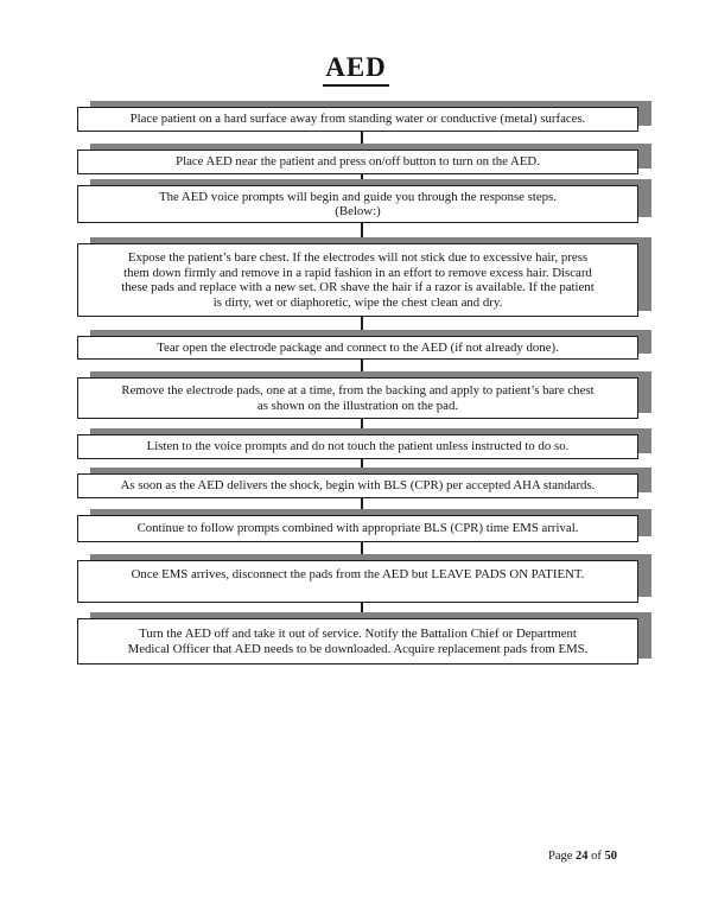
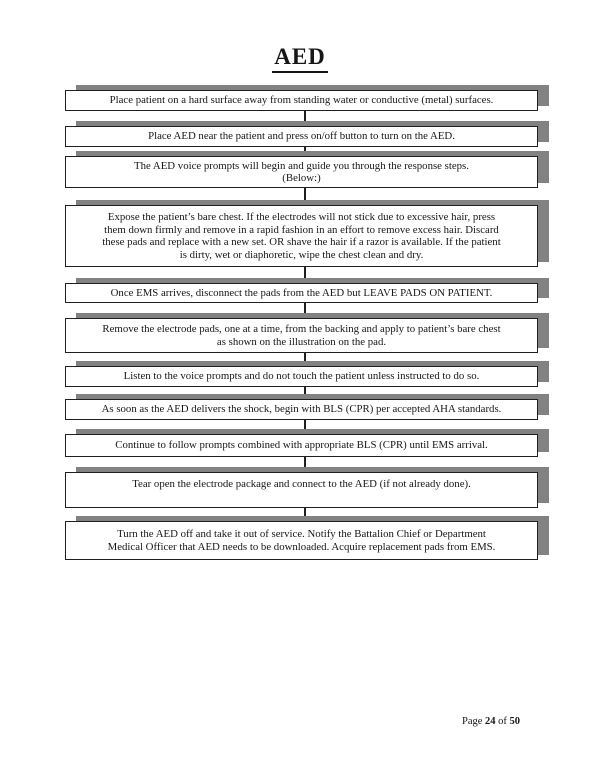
  AED
  Place patient on a hard surface away from standing water or conductive (metal) surfaces.
  Place AED near the patient and press on/off button to turn on the AED.
  The AED voice prompts will begin and guide you through the response steps.
  (Below:)
  Expose the patient’s bare chest. If the electrodes will not stick due to excessive hair, press
  them down firmly and remove in a rapid fashion in an effort to remove excess hair. Discard
  these pads and replace with a new set. OR shave the hair if a razor is available. If the patient
  is dirty, wet or diaphoretic, wipe the chest clean and dry.
- Tear open the electrode package and connect to the AED (if not already done).
+ Once EMS arrives, disconnect the pads from the AED but LEAVE PADS ON PATIENT.
  Remove the electrode pads, one at a time, from the backing and apply to patient’s bare chest
  as shown on the illustration on the pad.
  Listen to the voice prompts and do not touch the patient unless instructed to do so.
  As soon as the AED delivers the shock, begin with BLS (CPR) per accepted AHA standards.
- Continue to follow prompts combined with appropriate BLS (CPR) time EMS arrival.
+ Continue to follow prompts combined with appropriate BLS (CPR) until EMS arrival.
- Once EMS arrives, disconnect the pads from the AED but LEAVE PADS ON PATIENT.
+ Tear open the electrode package and connect to the AED (if not already done).
  Turn the AED off and take it out of service. Notify the Battalion Chief or Department
  Medical Officer that AED needs to be downloaded. Acquire replacement pads from EMS.
  Page 24 of 50
